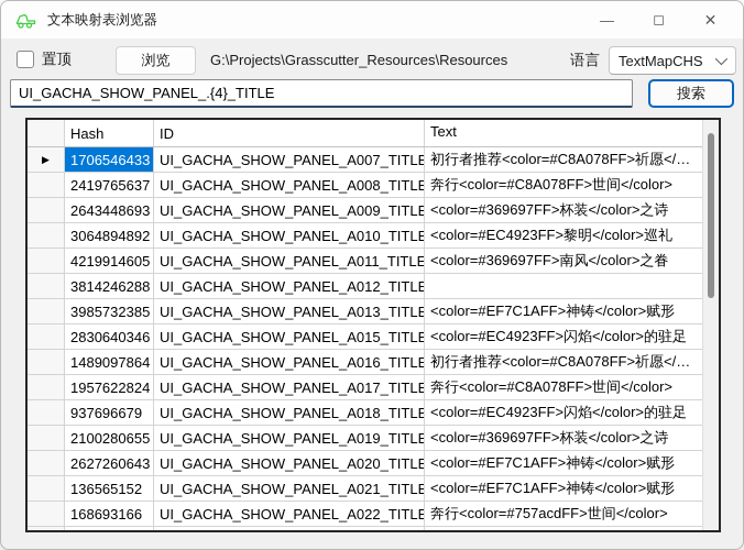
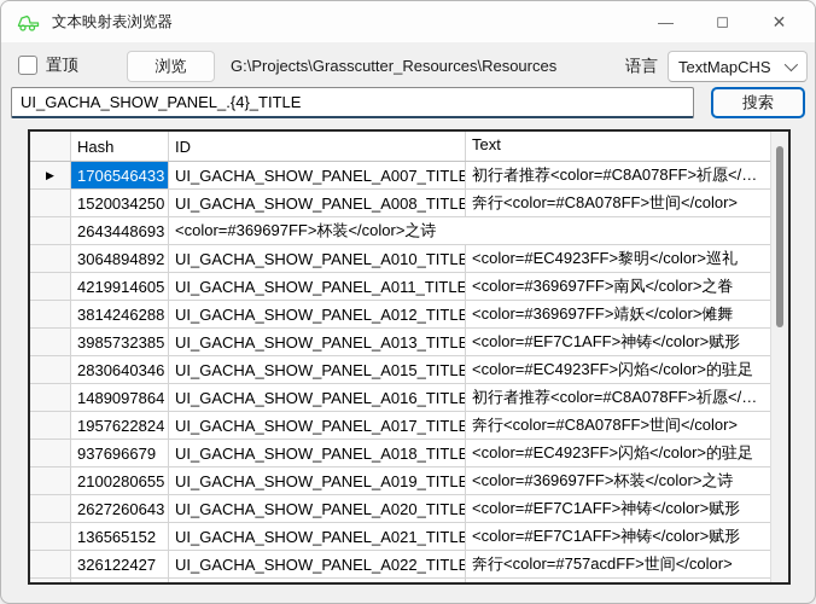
  文本映射表浏览器
  —
  ◻
  ✕
  置顶
  浏览
  G:\Projects\Grasscutter_Resources\Resources
  语言
  TextMapCHS
  UI_GACHA_SHOW_PANEL_.{4}_TITLE
  搜索
  Hash
  ID
  Text
  ▶
  1706546433
  UI_GACHA_SHOW_PANEL_A007_TITLE
  初行者推荐<color=#C8A078FF>祈愿</colo
- 2419765637
+ 1520034250
  UI_GACHA_SHOW_PANEL_A008_TITLE
  奔行<color=#C8A078FF>世间</color>
  2643448693
- UI_GACHA_SHOW_PANEL_A009_TITLE
  <color=#369697FF>杯装</color>之诗
  3064894892
  UI_GACHA_SHOW_PANEL_A010_TITLE
  <color=#EC4923FF>黎明</color>巡礼
  4219914605
  UI_GACHA_SHOW_PANEL_A011_TITLE
  <color=#369697FF>南风</color>之眷
  3814246288
  UI_GACHA_SHOW_PANEL_A012_TITLE
+ <color=#369697FF>靖妖</color>傩舞
  3985732385
  UI_GACHA_SHOW_PANEL_A013_TITLE
  <color=#EF7C1AFF>神铸</color>赋形
  2830640346
  UI_GACHA_SHOW_PANEL_A015_TITLE
  <color=#EC4923FF>闪焰</color>的驻足
  1489097864
  UI_GACHA_SHOW_PANEL_A016_TITLE
  初行者推荐<color=#C8A078FF>祈愿</colo
  1957622824
  UI_GACHA_SHOW_PANEL_A017_TITLE
  奔行<color=#C8A078FF>世间</color>
  937696679
  UI_GACHA_SHOW_PANEL_A018_TITLE
  <color=#EC4923FF>闪焰</color>的驻足
  2100280655
  UI_GACHA_SHOW_PANEL_A019_TITLE
  <color=#369697FF>杯装</color>之诗
  2627260643
  UI_GACHA_SHOW_PANEL_A020_TITLE
  <color=#EF7C1AFF>神铸</color>赋形
  136565152
  UI_GACHA_SHOW_PANEL_A021_TITLE
  <color=#EF7C1AFF>神铸</color>赋形
- 168693166
+ 326122427
  UI_GACHA_SHOW_PANEL_A022_TITLE
  奔行<color=#757acdFF>世间</color>
